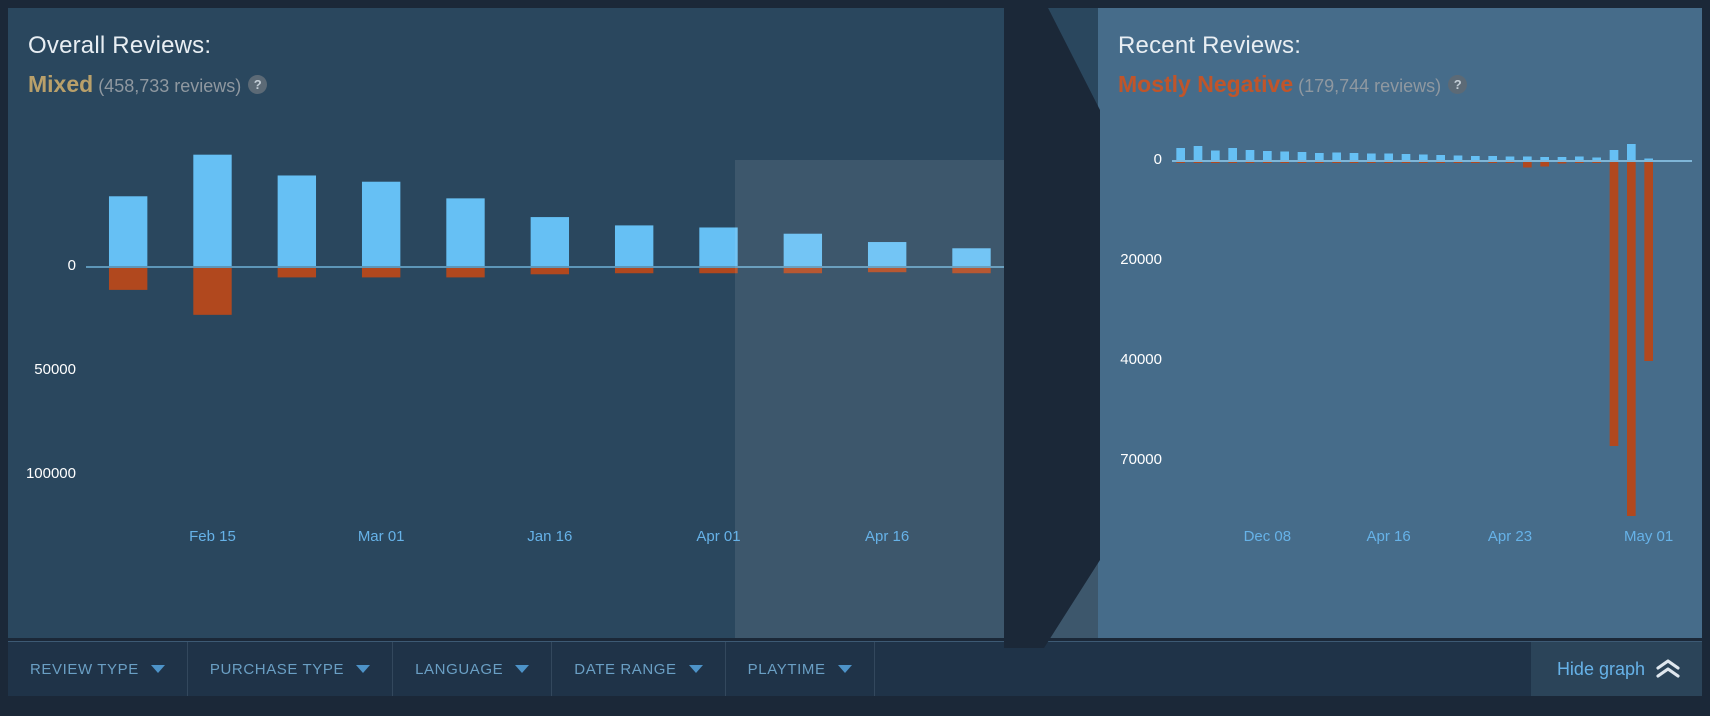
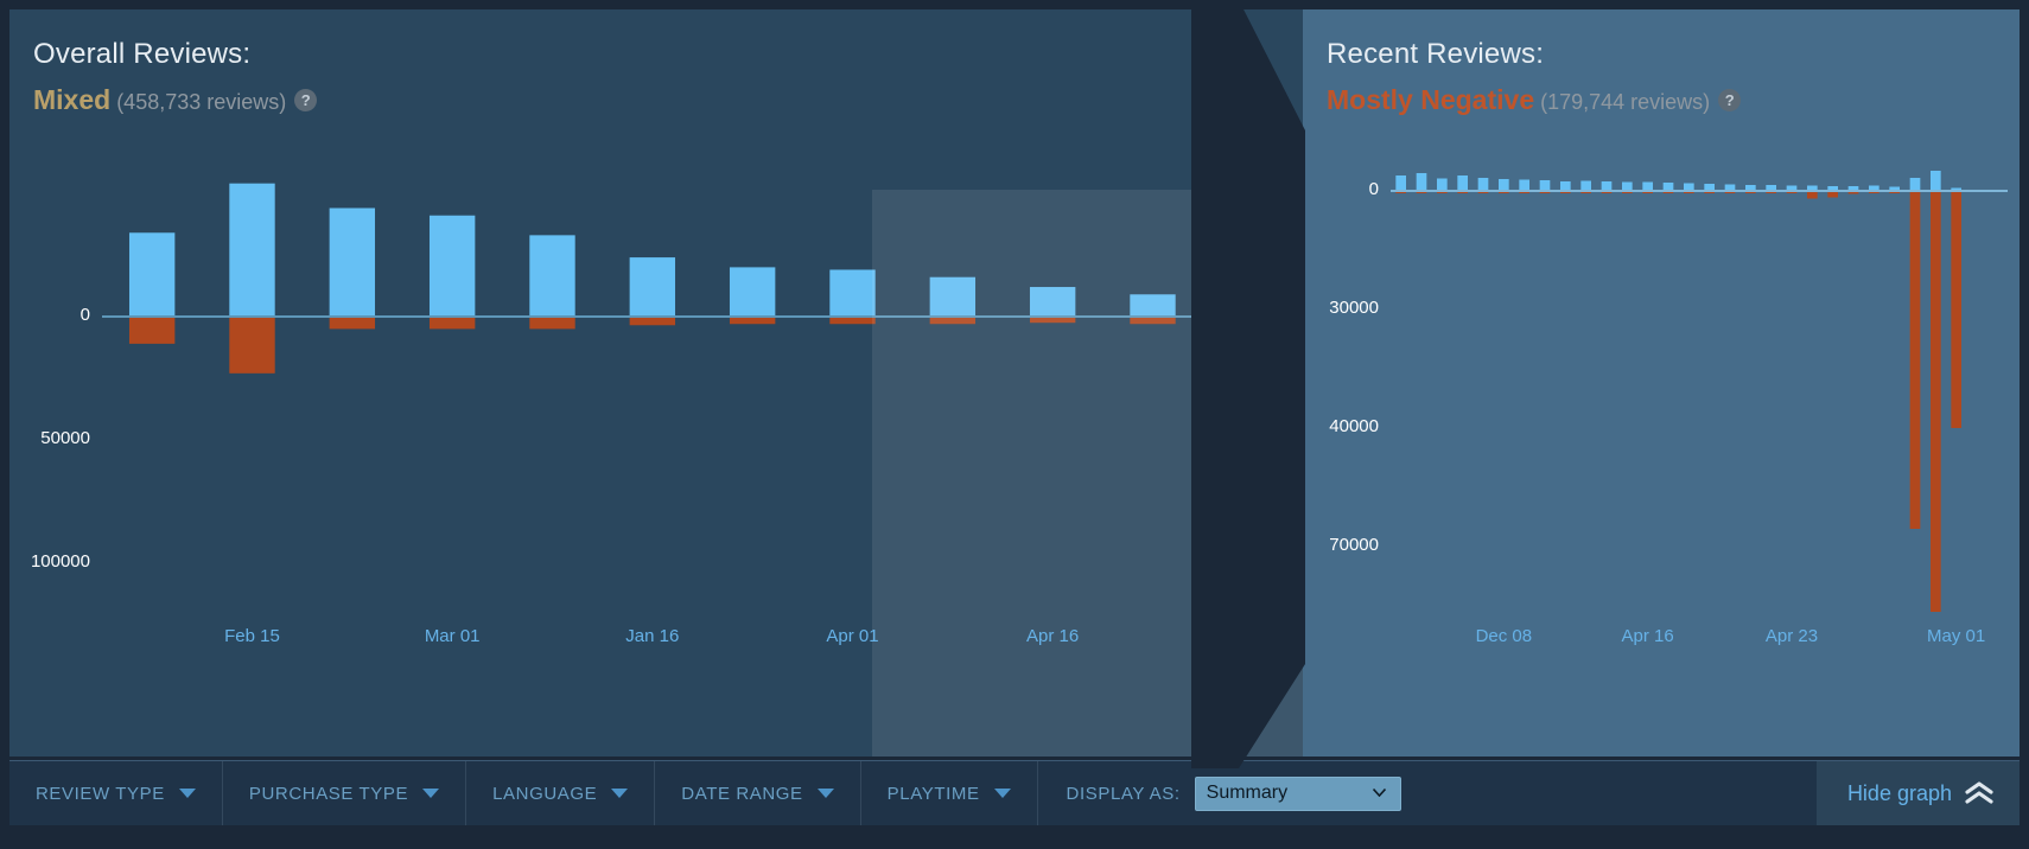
  Overall Reviews:
  Mixed (458,733 reviews) ?
  0
  50000
  100000
  Feb 15
  Mar 01
  Jan 16
  Apr 01
  Apr 16
  Recent Reviews:
  Mostly Negative (179,744 reviews) ?
  0
- 20000
+ 30000
  40000
  70000
  Dec 08
  Apr 16
  Apr 23
  May 01
  REVIEW TYPE
  PURCHASE TYPE
  LANGUAGE
  DATE RANGE
  PLAYTIME
+ DISPLAY AS:
+ Summary
  Hide graph
